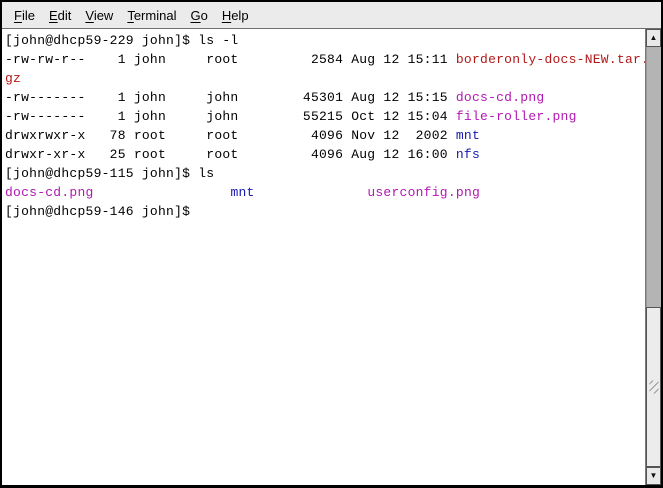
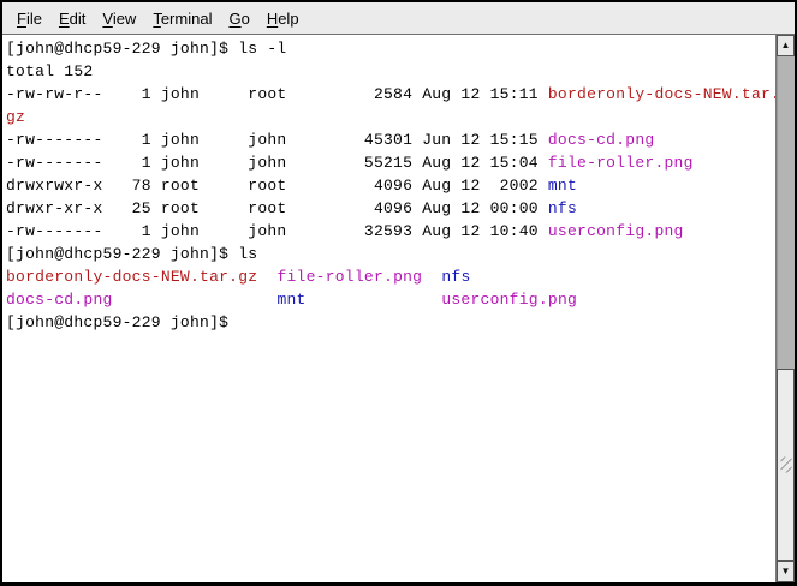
  File
  Edit
  View
  Terminal
  Go
  Help
  [john@dhcp59-229 john]$ ls -l
+ total 152
  -rw-rw-r-- 1 john root 2584 Aug 12 15:11 borderonly-docs-NEW.tar
  gz
- -rw------- 1 john john 45301 Aug 12 15:15 docs-cd.png
+ -rw------- 1 john john 45301 Jun 12 15:15 docs-cd.png
- -rw------- 1 john john 55215 Oct 12 15:04 file-roller.png
+ -rw------- 1 john john 55215 Aug 12 15:04 file-roller.png
- drwxrwxr-x 78 root root 4096 Nov 12 2002 mnt
+ drwxrwxr-x 78 root root 4096 Aug 12 2002 mnt
- drwxr-xr-x 25 root root 4096 Aug 12 16:00 nfs
+ drwxr-xr-x 25 root root 4096 Aug 12 00:00 nfs
+ -rw------- 1 john john 32593 Aug 12 10:40 userconfig.png
- [john@dhcp59-115 john]$ ls
+ [john@dhcp59-229 john]$ ls
+ borderonly-docs-NEW.tar.gz file-roller.png nfs
  docs-cd.png mnt userconfig.png
- [john@dhcp59-146 john]$
+ [john@dhcp59-229 john]$
  ▲
  ▼
